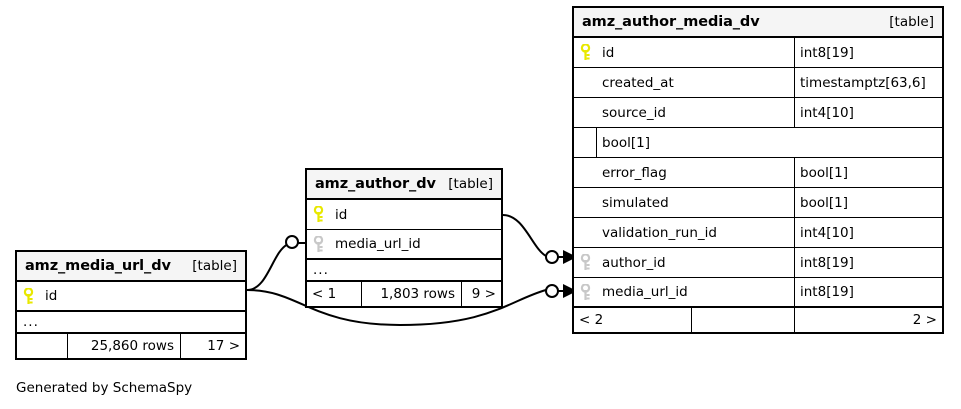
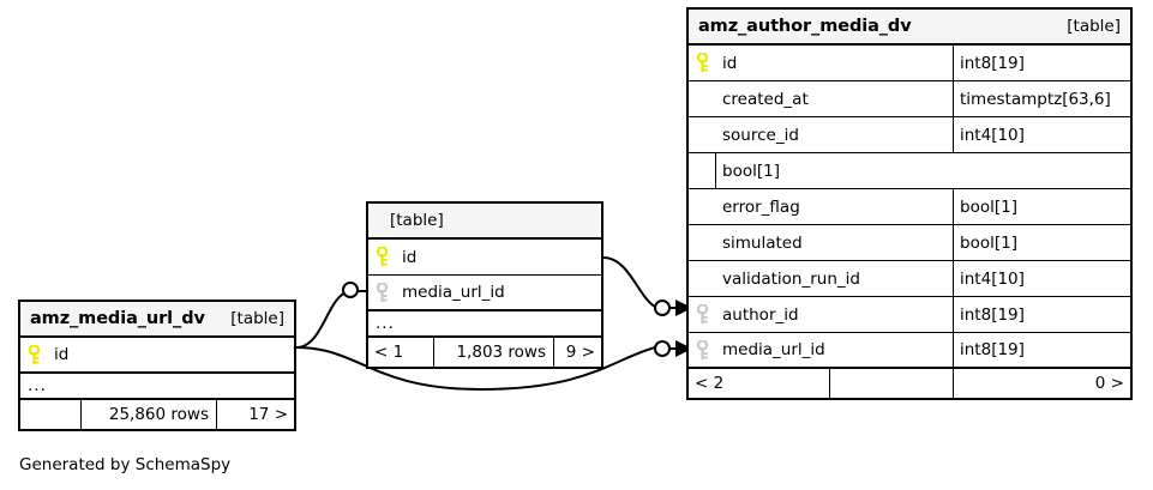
  amz_media_url_dv
  [table]
  id
  ...
  25,860 rows
  17 >
- amz_author_dv
  [table]
  id
  media_url_id
  ...
  < 1
  1,803 rows
  9 >
  amz_author_media_dv
  [table]
  id
  int8[19]
  created_at
  timestamptz[63,6]
  source_id
  int4[10]
  bool[1]
  error_flag
  bool[1]
  simulated
  bool[1]
  validation_run_id
  int4[10]
  author_id
  int8[19]
  media_url_id
  int8[19]
  < 2
- 2 >
+ 0 >
  Generated by SchemaSpy
